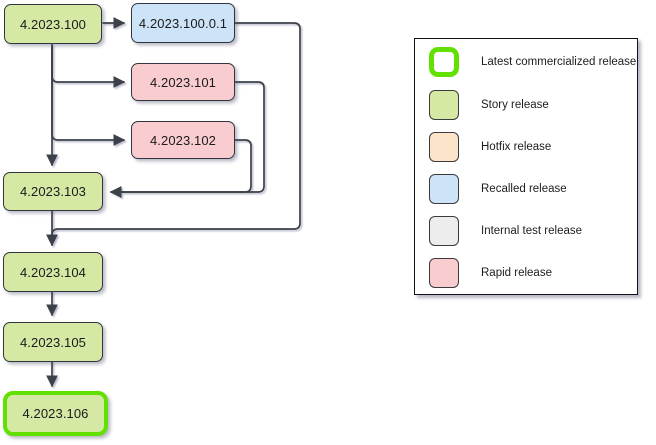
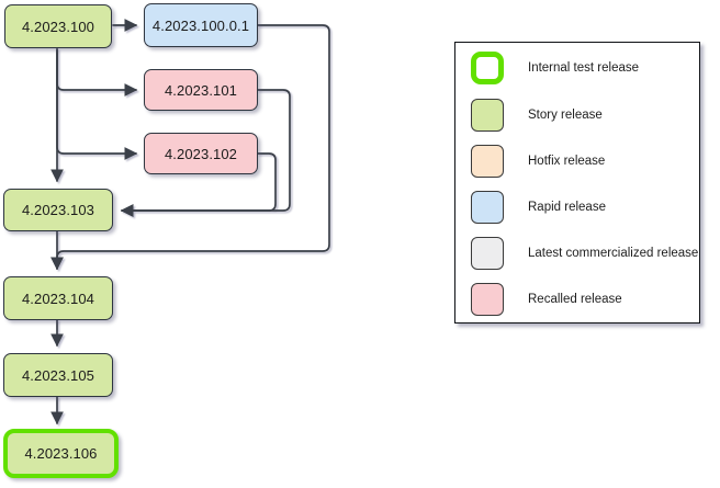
  4.2023.100
  4.2023.100.0.1
  4.2023.101
  4.2023.102
  4.2023.103
  4.2023.104
  4.2023.105
  4.2023.106
- Latest commercialized release
+ Internal test release
  Story release
  Hotfix release
- Recalled release
+ Rapid release
- Internal test release
+ Latest commercialized release
- Rapid release
+ Recalled release
